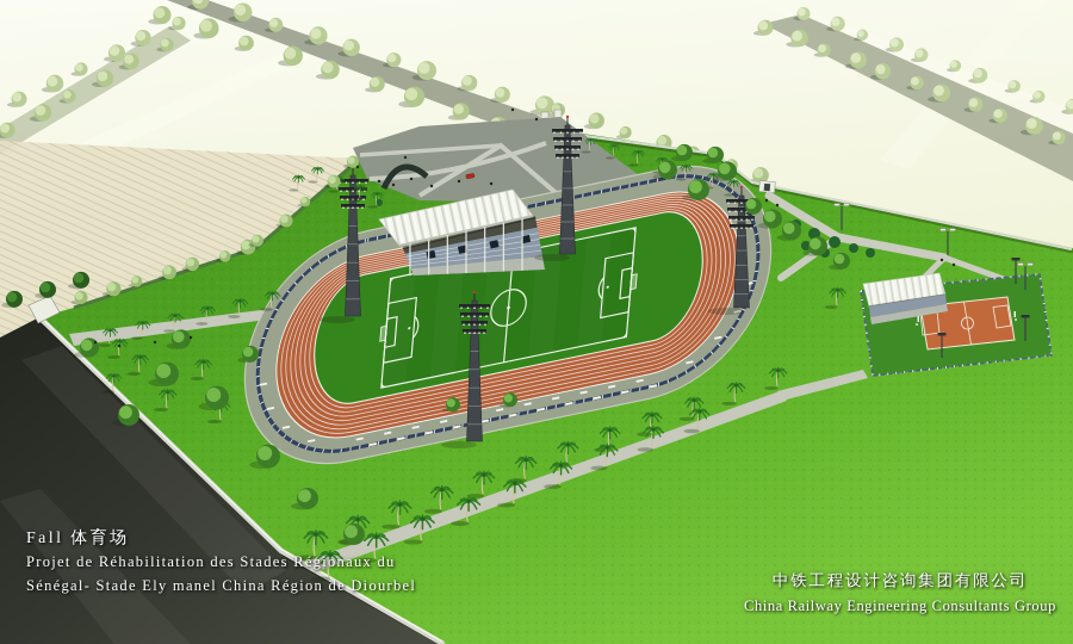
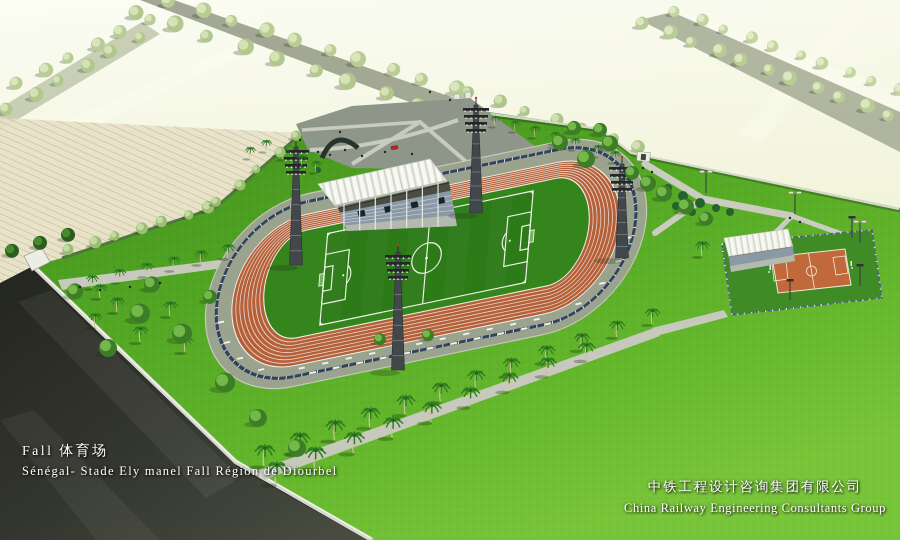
  Fall 体育场
- Projet de Réhabilitation des Stades Régionaux du
- Sénégal- Stade Ely manel China Région de Diourbel
+ Sénégal- Stade Ely manel Fall Région de Diourbel
  中铁工程设计咨询集团有限公司
  China Railway Engineering Consultants Group
